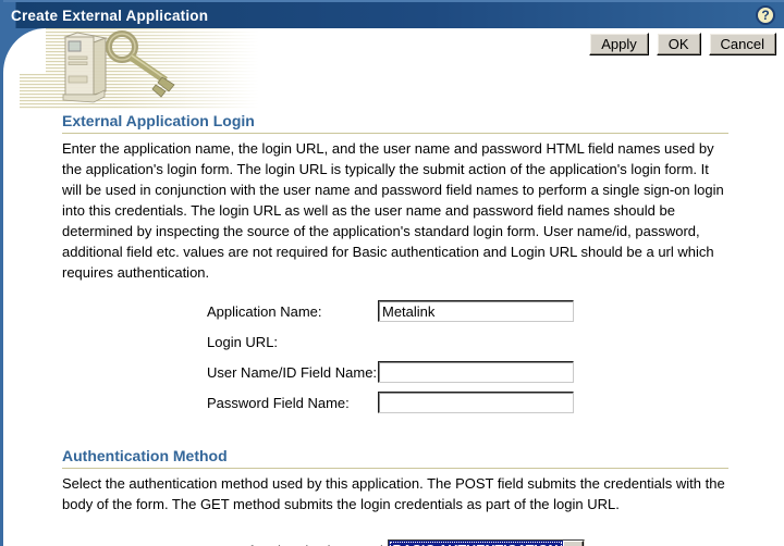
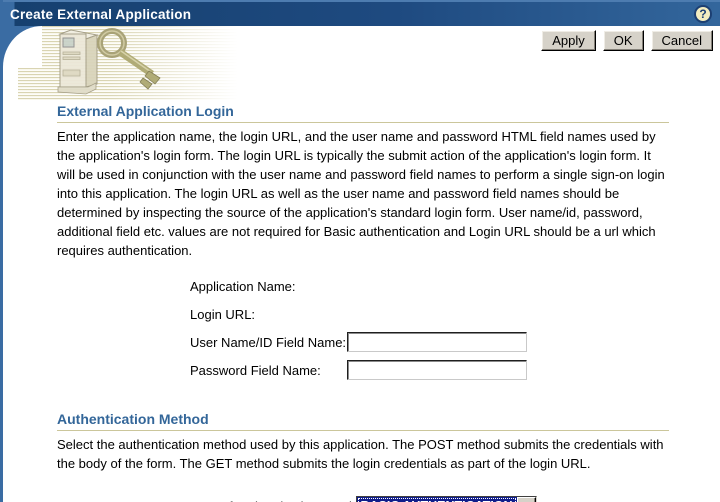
  Create External Application
  ?
  Apply
  OK
  Cancel
  External Application Login
- Enter the application name, the login URL, and the user name and password HTML field names used by the application's login form. The login URL is typically the submit action of the application's login form. It will be used in conjunction with the user name and password field names to perform a single sign-on login into this credentials. The login URL as well as the user name and password field names should be determined by inspecting the source of the application's standard login form. User name/id, password, additional field etc. values are not required for Basic authentication and Login URL should be a url which requires authentication.
+ Enter the application name, the login URL, and the user name and password HTML field names used by the application's login form. The login URL is typically the submit action of the application's login form. It will be used in conjunction with the user name and password field names to perform a single sign-on login into this application. The login URL as well as the user name and password field names should be determined by inspecting the source of the application's standard login form. User name/id, password, additional field etc. values are not required for Basic authentication and Login URL should be a url which requires authentication.
  Application Name:
- Metalink
  Login URL:
  User Name/ID Field Name:
  Password Field Name:
  Authentication Method
- Select the authentication method used by this application. The POST field submits the credentials with the body of the form. The GET method submits the login credentials as part of the login URL.
+ Select the authentication method used by this application. The POST method submits the credentials with the body of the form. The GET method submits the login credentials as part of the login URL.
